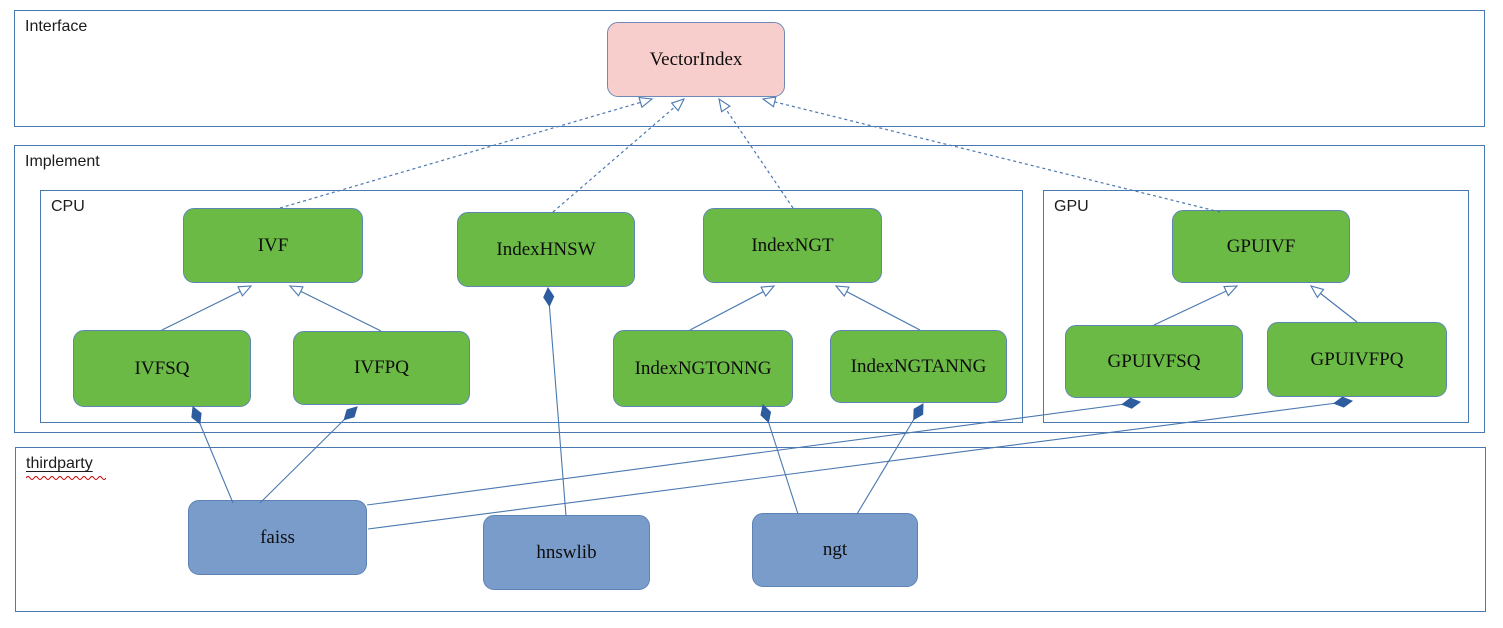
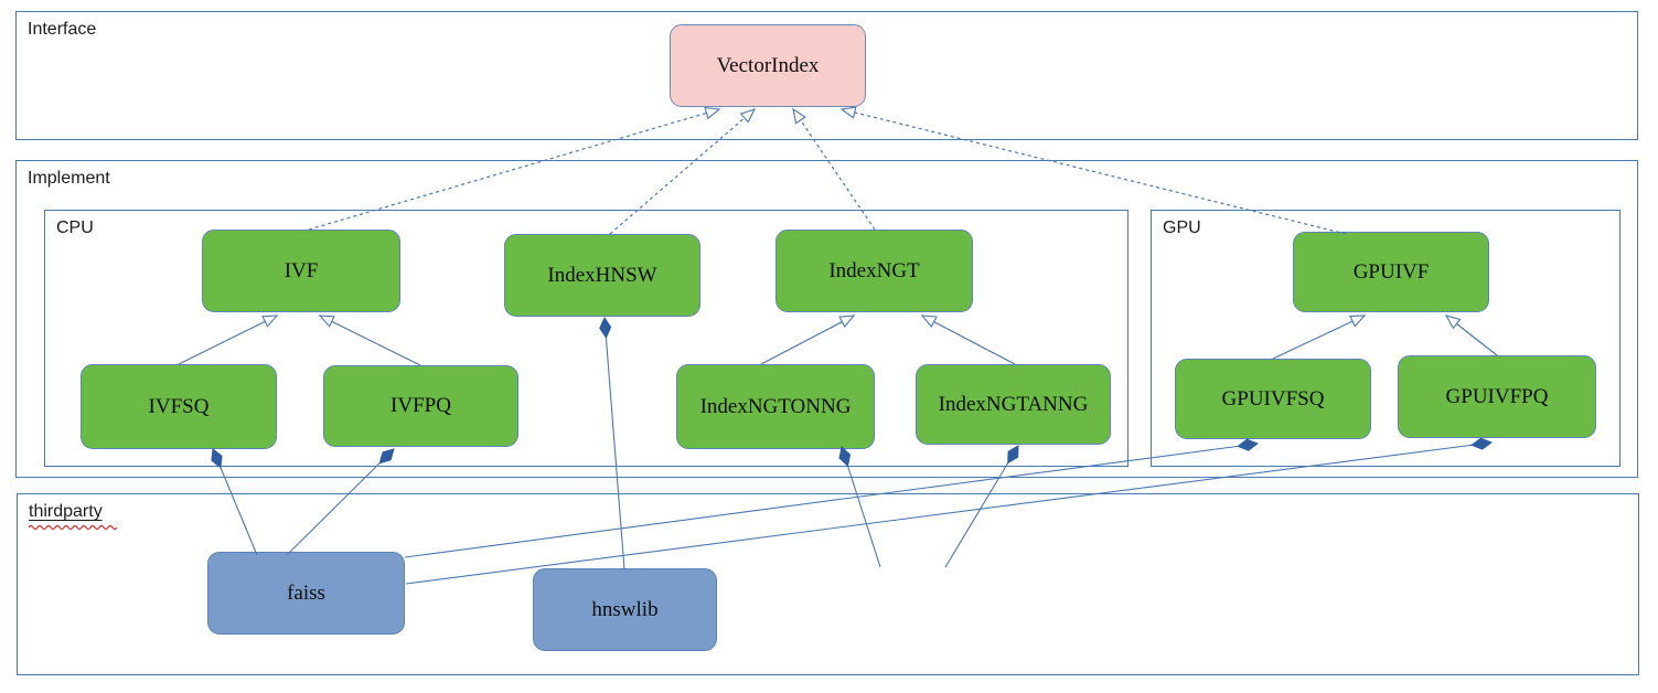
  Interface
  Implement
  CPU
  GPU
  thirdparty
  VectorIndex
  IVF
  IndexHNSW
  IndexNGT
  GPUIVF
  IVFSQ
  IVFPQ
  IndexNGTONNG
  IndexNGTANNG
  GPUIVFSQ
  GPUIVFPQ
  faiss
  hnswlib
- ngt
